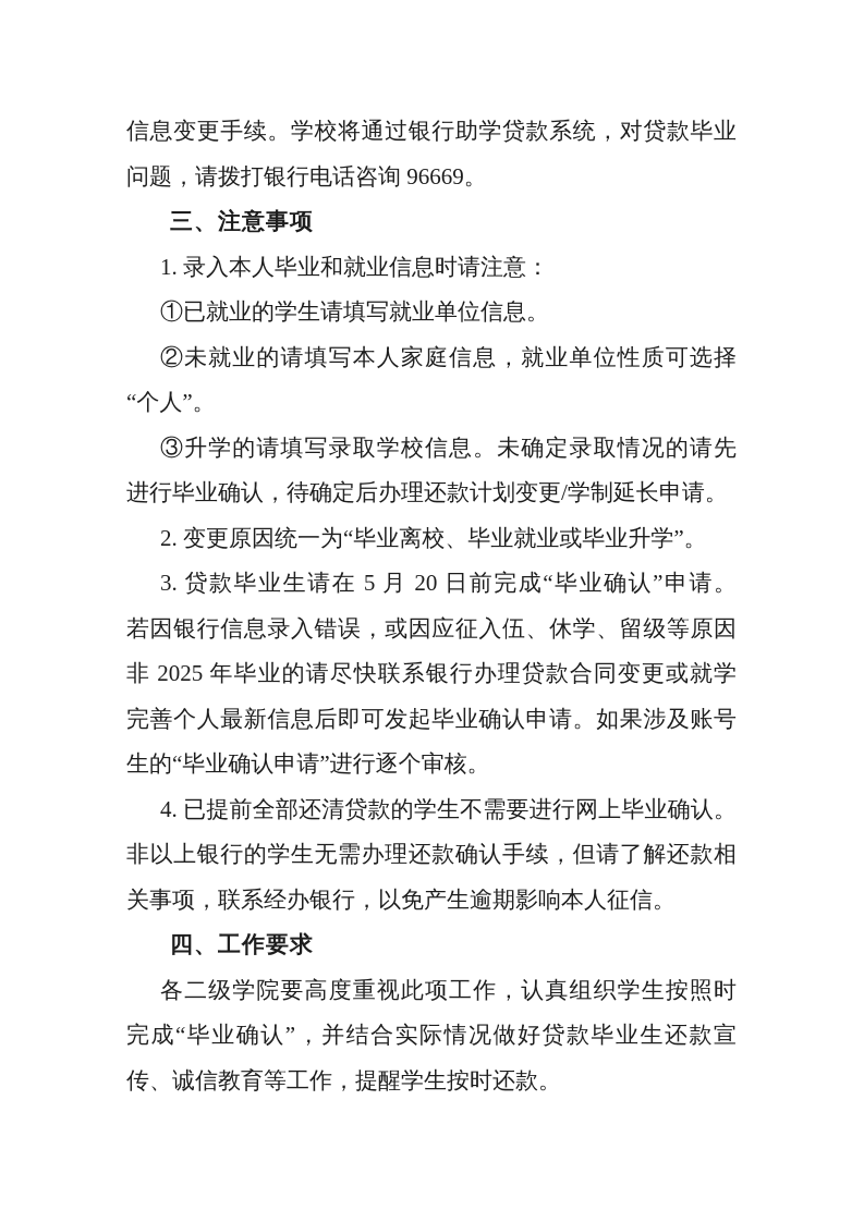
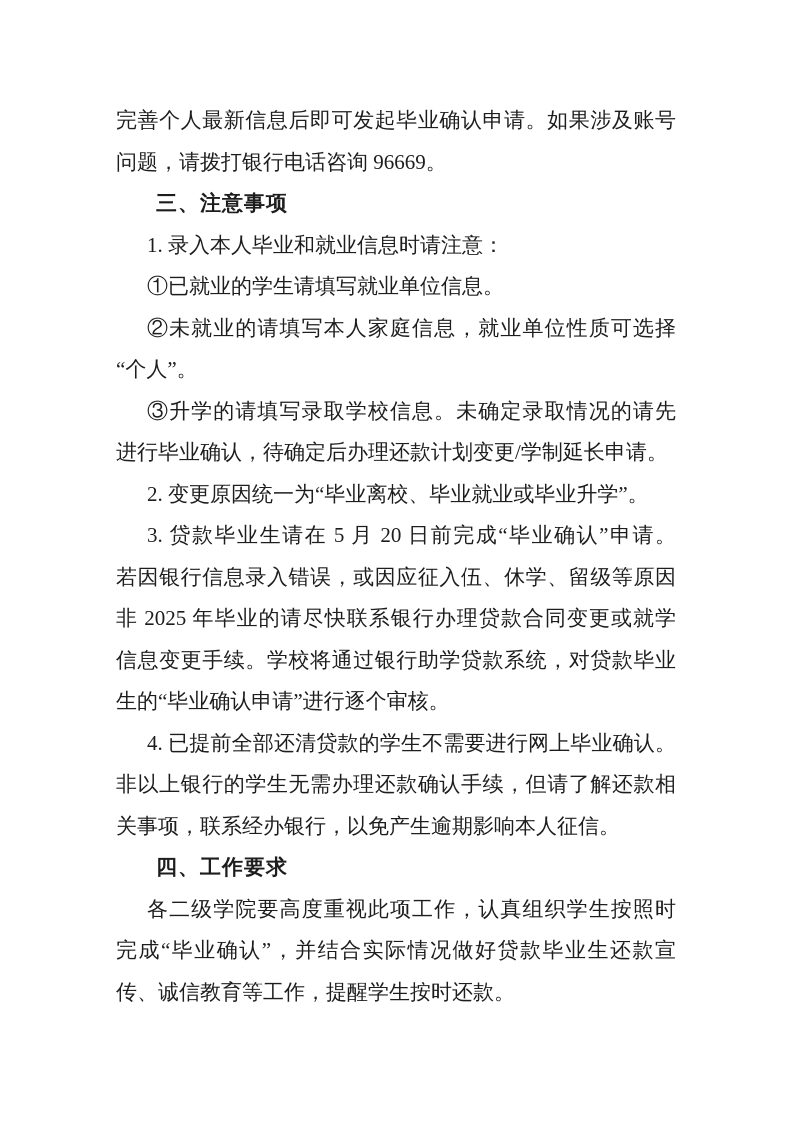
- 信息变更手续。学校将通过银行助学贷款系统，对贷款毕业
+ 完善个人最新信息后即可发起毕业确认申请。如果涉及账号
  问题，请拨打银行电话咨询 96669。
  三、注意事项
  1. 录入本人毕业和就业信息时请注意：
  ①已就业的学生请填写就业单位信息。
  ②未就业的请填写本人家庭信息，就业单位性质可选择
  “个人”。
  ③升学的请填写录取学校信息。未确定录取情况的请先
  进行毕业确认，待确定后办理还款计划变更/学制延长申请。
  2. 变更原因统一为“毕业离校、毕业就业或毕业升学”。
  3. 贷款毕业生请在 5 月 20 日前完成“毕业确认”申请。
  若因银行信息录入错误，或因应征入伍、休学、留级等原因
  非 2025 年毕业的请尽快联系银行办理贷款合同变更或就学
- 完善个人最新信息后即可发起毕业确认申请。如果涉及账号
+ 信息变更手续。学校将通过银行助学贷款系统，对贷款毕业
  生的“毕业确认申请”进行逐个审核。
  4. 已提前全部还清贷款的学生不需要进行网上毕业确认。
  非以上银行的学生无需办理还款确认手续，但请了解还款相
  关事项，联系经办银行，以免产生逾期影响本人征信。
  四、工作要求
  各二级学院要高度重视此项工作，认真组织学生按照时
  完成“毕业确认”，并结合实际情况做好贷款毕业生还款宣
  传、诚信教育等工作，提醒学生按时还款。
